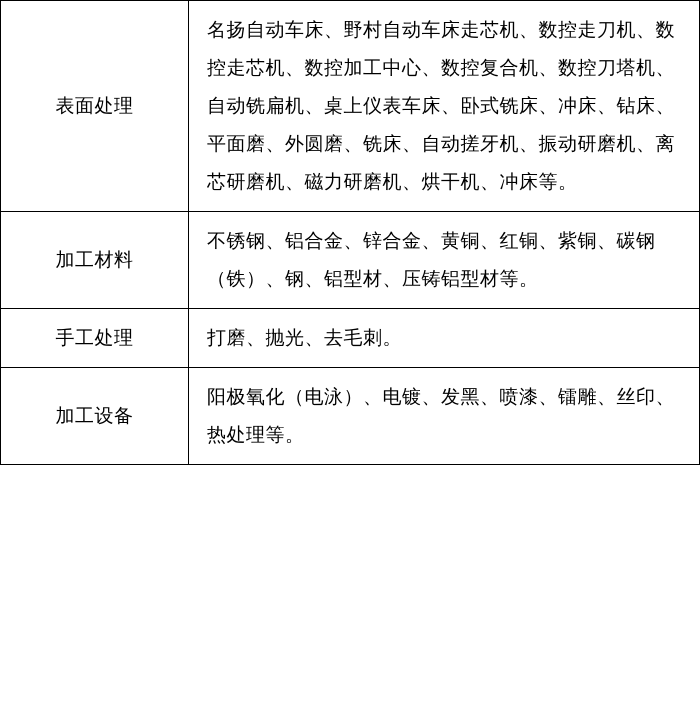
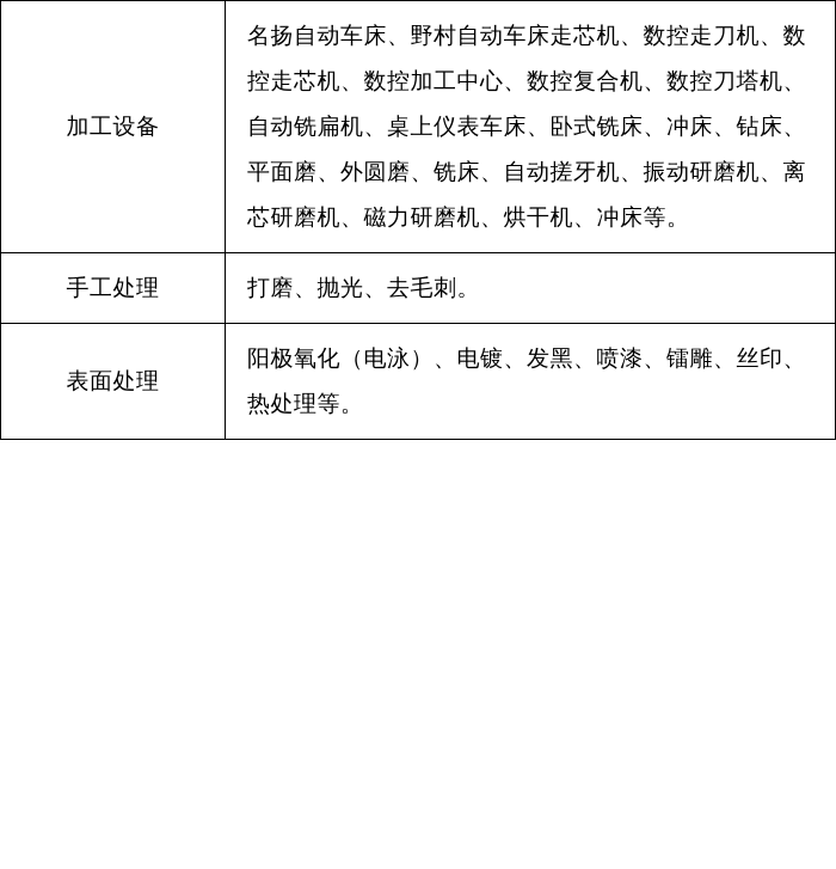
- 表面处理	名扬自动车床、野村自动车床走芯机、数控走刀机、数控走芯机、数控加工中心、数控复合机、数控刀塔机、自动铣扁机、桌上仪表车床、卧式铣床、冲床、钻床、平面磨、外圆磨、铣床、自动搓牙机、振动研磨机、离芯研磨机、磁力研磨机、烘干机、冲床等。
+ 加工设备	名扬自动车床、野村自动车床走芯机、数控走刀机、数控走芯机、数控加工中心、数控复合机、数控刀塔机、自动铣扁机、桌上仪表车床、卧式铣床、冲床、钻床、平面磨、外圆磨、铣床、自动搓牙机、振动研磨机、离芯研磨机、磁力研磨机、烘干机、冲床等。
- 加工材料	不锈钢、铝合金、锌合金、黄铜、红铜、紫铜、碳钢（铁）、钢、铝型材、压铸铝型材等。
  手工处理	打磨、抛光、去毛刺。
- 加工设备	阳极氧化（电泳）、电镀、发黑、喷漆、镭雕、丝印、热处理等。
+ 表面处理	阳极氧化（电泳）、电镀、发黑、喷漆、镭雕、丝印、热处理等。
